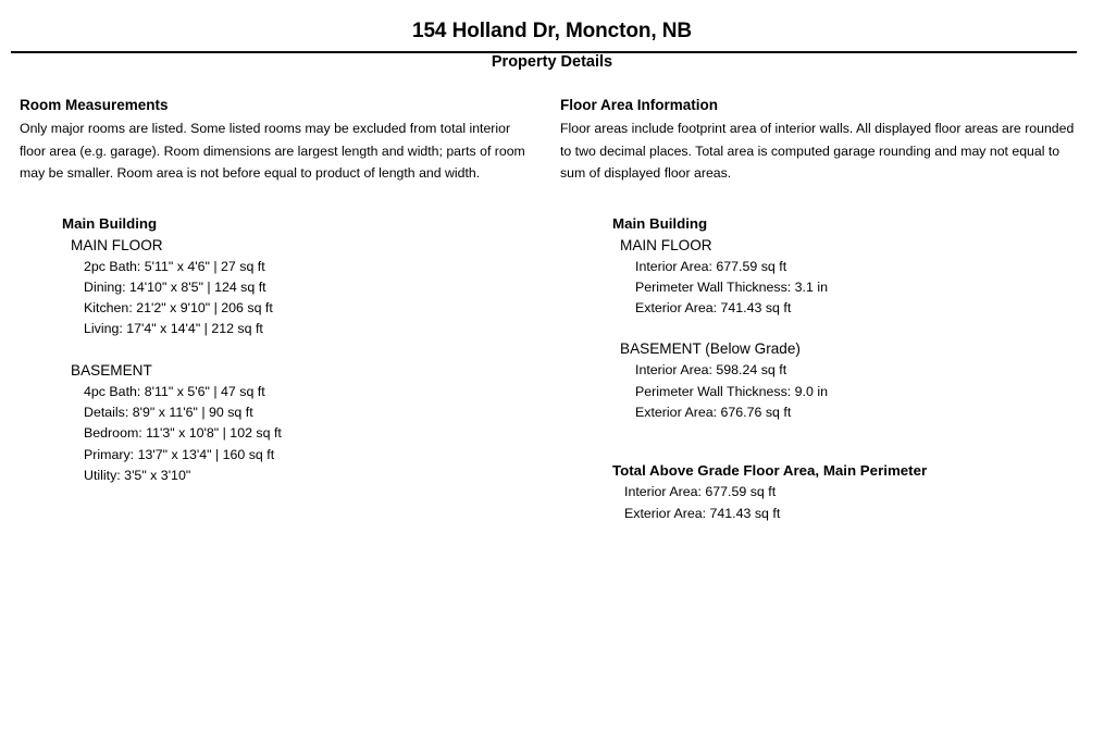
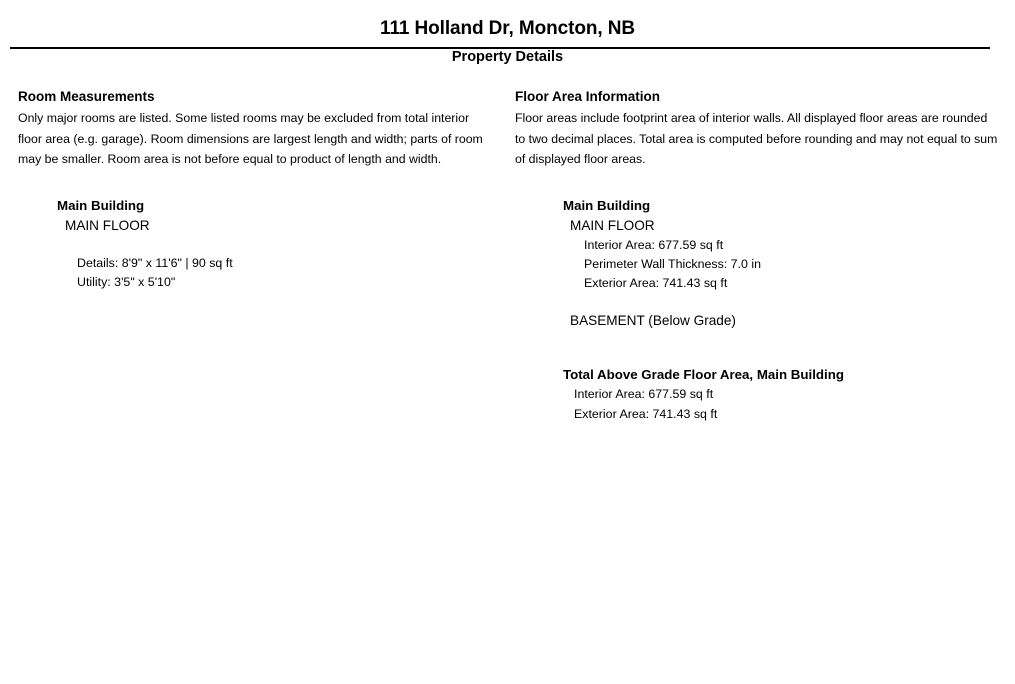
- 154 Holland Dr, Moncton, NB
+ 111 Holland Dr, Moncton, NB
  Property Details
  Room Measurements
  Only major rooms are listed. Some listed rooms may be excluded from total interior floor area (e.g. garage). Room dimensions are largest length and width; parts of room may be smaller. Room area is not before equal to product of length and width.
  Main Building
  MAIN FLOOR
- 2pc Bath: 5'11" x 4'6" | 27 sq ft
- Dining: 14'10" x 8'5" | 124 sq ft
- Kitchen: 21'2" x 9'10" | 206 sq ft
- Living: 17'4" x 14'4" | 212 sq ft
- BASEMENT
- 4pc Bath: 8'11" x 5'6" | 47 sq ft
  Details: 8'9" x 11'6" | 90 sq ft
- Bedroom: 11'3" x 10'8" | 102 sq ft
- Primary: 13'7" x 13'4" | 160 sq ft
- Utility: 3'5" x 3'10"
+ Utility: 3'5" x 5'10"
  Floor Area Information
- Floor areas include footprint area of interior walls. All displayed floor areas are rounded to two decimal places. Total area is computed garage rounding and may not equal to sum of displayed floor areas.
+ Floor areas include footprint area of interior walls. All displayed floor areas are rounded to two decimal places. Total area is computed before rounding and may not equal to sum of displayed floor areas.
  Main Building
  MAIN FLOOR
  Interior Area: 677.59 sq ft
- Perimeter Wall Thickness: 3.1 in
+ Perimeter Wall Thickness: 7.0 in
  Exterior Area: 741.43 sq ft
  BASEMENT (Below Grade)
- Interior Area: 598.24 sq ft
- Perimeter Wall Thickness: 9.0 in
- Exterior Area: 676.76 sq ft
- Total Above Grade Floor Area, Main Perimeter
+ Total Above Grade Floor Area, Main Building
  Interior Area: 677.59 sq ft
  Exterior Area: 741.43 sq ft
